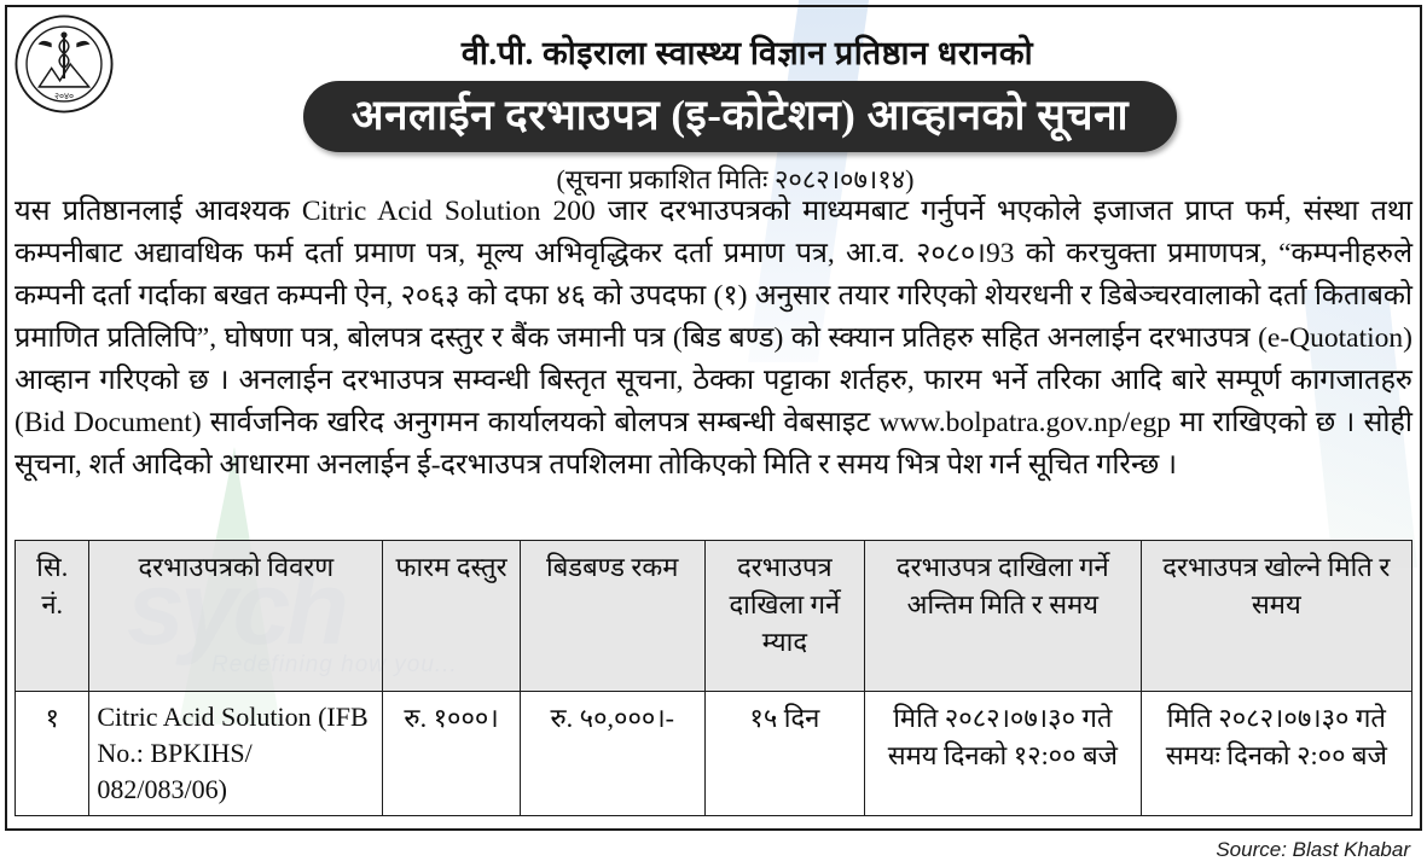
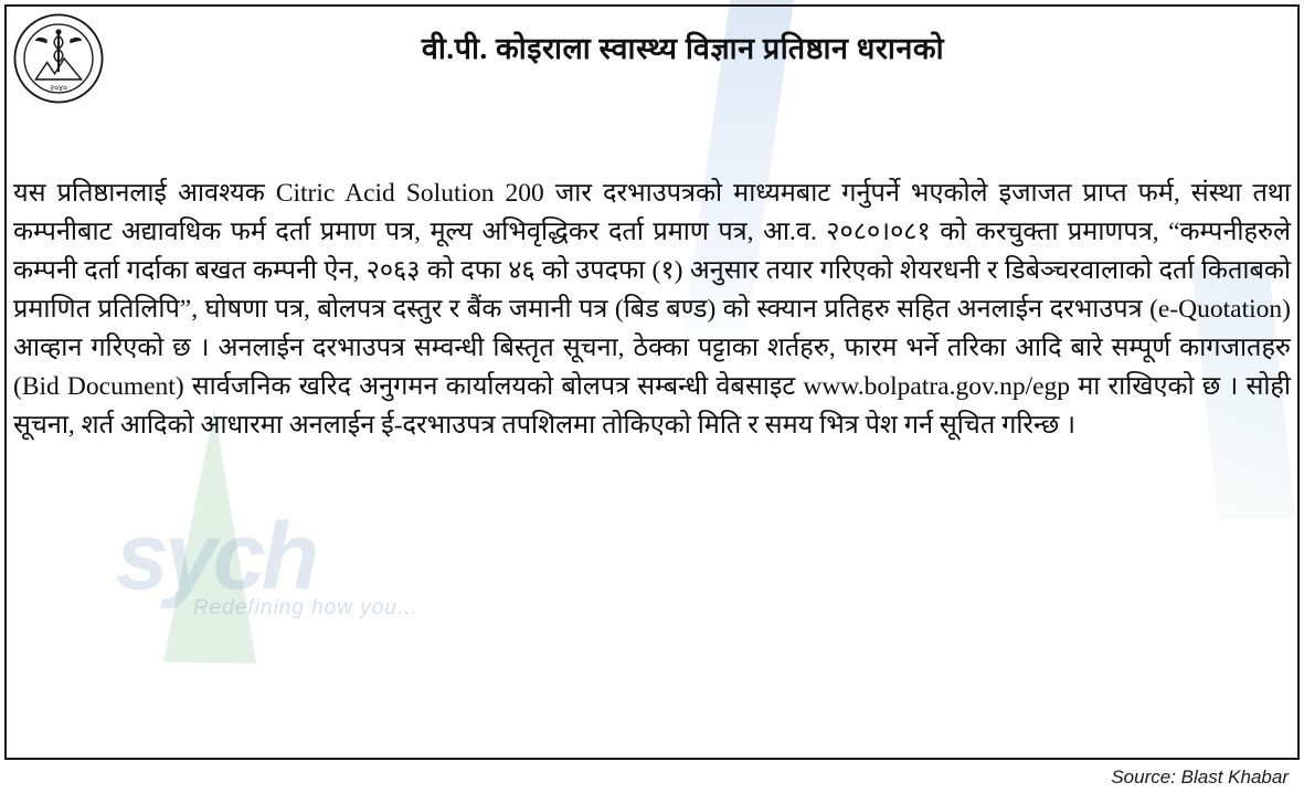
  sych
  Redefining how you...
  २०४०
  वी.पी. कोइराला स्वास्थ्य विज्ञान प्रतिष्ठान धरानको
- अनलाईन दरभाउपत्र (इ-कोटेशन) आव्हानको सूचना
- (सूचना प्रकाशित मितिः २०८२।०७।१४)
- यस प्रतिष्ठानलाई आवश्यक Citric Acid Solution 200 जार दरभाउपत्रको माध्यमबाट गर्नुपर्ने भएकोले इजाजत प्राप्त फर्म, संस्था तथा कम्पनीबाट अद्यावधिक फर्म दर्ता प्रमाण पत्र, मूल्य अभिवृद्धिकर दर्ता प्रमाण पत्र, आ.व. २०८०।93 को करचुक्ता प्रमाणपत्र, “कम्पनीहरुले कम्पनी दर्ता गर्दाका बखत कम्पनी ऐन, २०६३ को दफा ४६ को उपदफा (१) अनुसार तयार गरिएको शेयरधनी र डिबेञ्चरवालाको दर्ता किताबको प्रमाणित प्रतिलिपि”, घोषणा पत्र, बोलपत्र दस्तुर र बैंक जमानी पत्र (बिड बण्ड) को स्क्यान प्रतिहरु सहित अनलाईन दरभाउपत्र (e-Quotation) आव्हान गरिएको छ । अनलाईन दरभाउपत्र सम्वन्धी बिस्तृत सूचना, ठेक्का पट्टाका शर्तहरु, फारम भर्ने तरिका आदि बारे सम्पूर्ण कागजातहरु (Bid Document) सार्वजनिक खरिद अनुगमन कार्यालयको बोलपत्र सम्बन्धी वेबसाइट www.bolpatra.gov.np/egp मा राखिएको छ । सोही सूचना, शर्त आदिको आधारमा अनलाईन ई-दरभाउपत्र तपशिलमा तोकिएको मिति र समय भित्र पेश गर्न सूचित गरिन्छ ।
+ यस प्रतिष्ठानलाई आवश्यक Citric Acid Solution 200 जार दरभाउपत्रको माध्यमबाट गर्नुपर्ने भएकोले इजाजत प्राप्त फर्म, संस्था तथा कम्पनीबाट अद्यावधिक फर्म दर्ता प्रमाण पत्र, मूल्य अभिवृद्धिकर दर्ता प्रमाण पत्र, आ.व. २०८०।०८१ को करचुक्ता प्रमाणपत्र, “कम्पनीहरुले कम्पनी दर्ता गर्दाका बखत कम्पनी ऐन, २०६३ को दफा ४६ को उपदफा (१) अनुसार तयार गरिएको शेयरधनी र डिबेञ्चरवालाको दर्ता किताबको प्रमाणित प्रतिलिपि”, घोषणा पत्र, बोलपत्र दस्तुर र बैंक जमानी पत्र (बिड बण्ड) को स्क्यान प्रतिहरु सहित अनलाईन दरभाउपत्र (e-Quotation) आव्हान गरिएको छ । अनलाईन दरभाउपत्र सम्वन्धी बिस्तृत सूचना, ठेक्का पट्टाका शर्तहरु, फारम भर्ने तरिका आदि बारे सम्पूर्ण कागजातहरु (Bid Document) सार्वजनिक खरिद अनुगमन कार्यालयको बोलपत्र सम्बन्धी वेबसाइट www.bolpatra.gov.np/egp मा राखिएको छ । सोही सूचना, शर्त आदिको आधारमा अनलाईन ई-दरभाउपत्र तपशिलमा तोकिएको मिति र समय भित्र पेश गर्न सूचित गरिन्छ ।
- सि. नं.	दरभाउपत्रको विवरण	फारम दस्तुर	बिडबण्ड रकम	दरभाउपत्र दाखिला गर्ने म्याद	दरभाउपत्र दाखिला गर्ने अन्तिम मिति र समय	दरभाउपत्र खोल्ने मिति र समय
- १	Citric Acid Solution (IFB No.: BPKIHS/ 082/083/06)	रु. १०००।	रु. ५०,०००।-	१५ दिन	मिति २०८२।०७।३० गते समय दिनको १२:०० बजे	मिति २०८२।०७।३० गते समयः दिनको २:०० बजे
  Source: Blast Khabar
